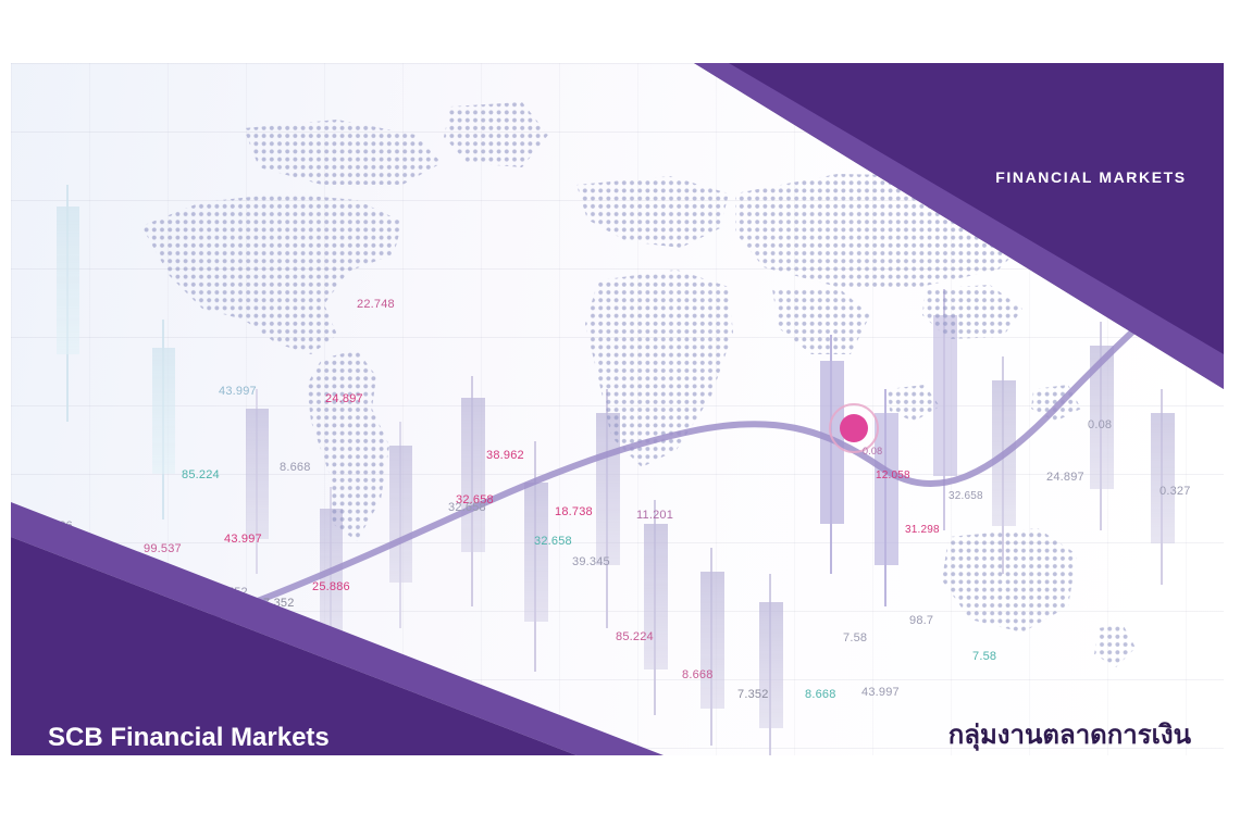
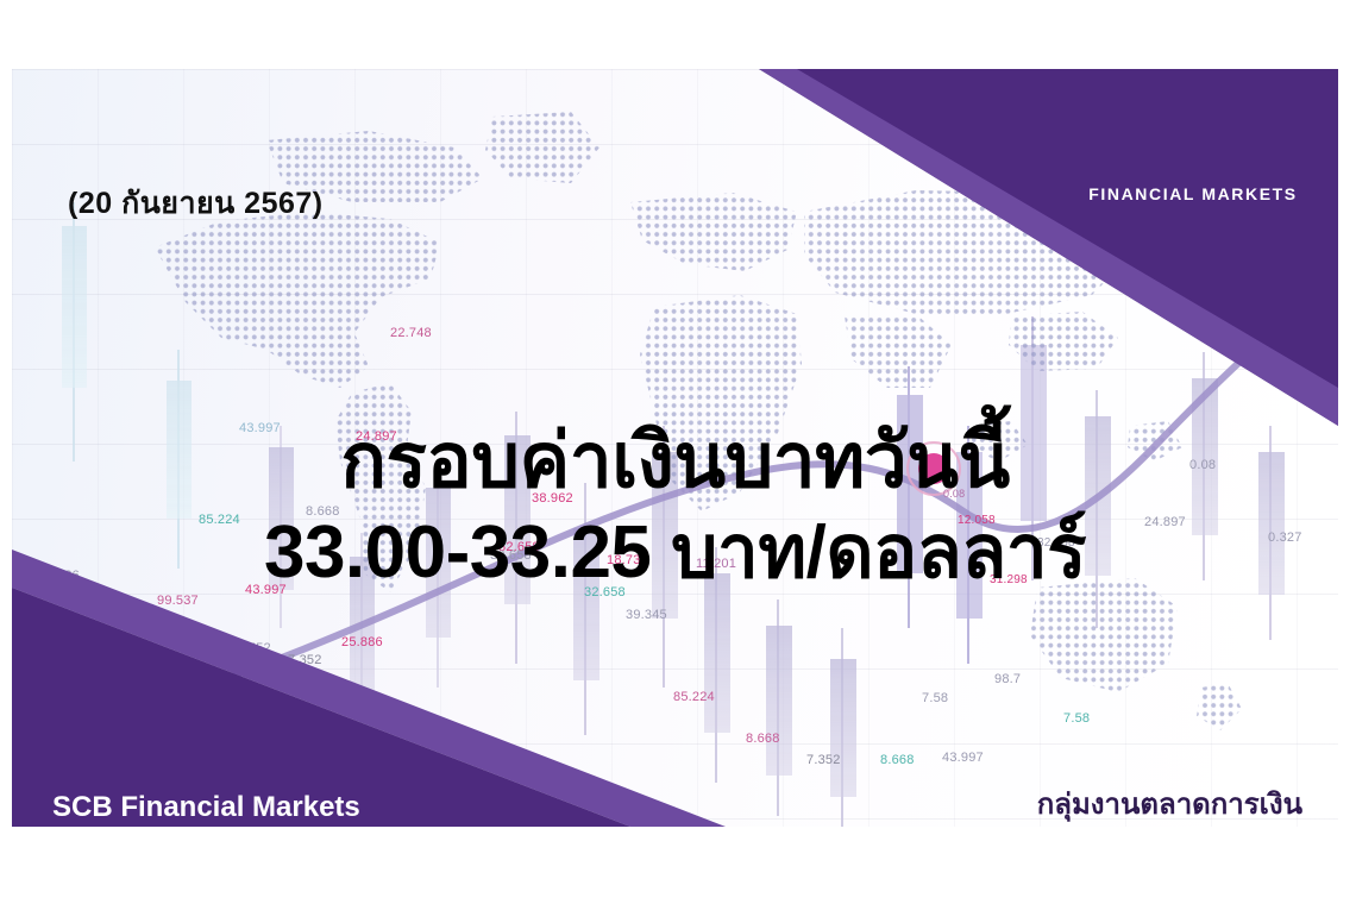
  22.748
  43.997
  24.897
  85.224
  8.668
  38.962
  32.658
  32.658
  99.537
  .352
  25.886
  43.997
  32.658
  18.738
  39.345
  11.201
  85.224
  8.668
  7.352
  8.668
  43.997
  98.7
  7.58
  7.58
  0.08
  24.897
  0.327
  12.058
  32.658
  31.298
  0.08
+ (20 กันยายน 2567)
+ กรอบค่าเงินบาทวันนี้
+ 33.00-33.25 บาท/ดอลลาร์
  SCB Financial Markets
  กลุ่มงานตลาดการเงิน
  FINANCIAL MARKETS
